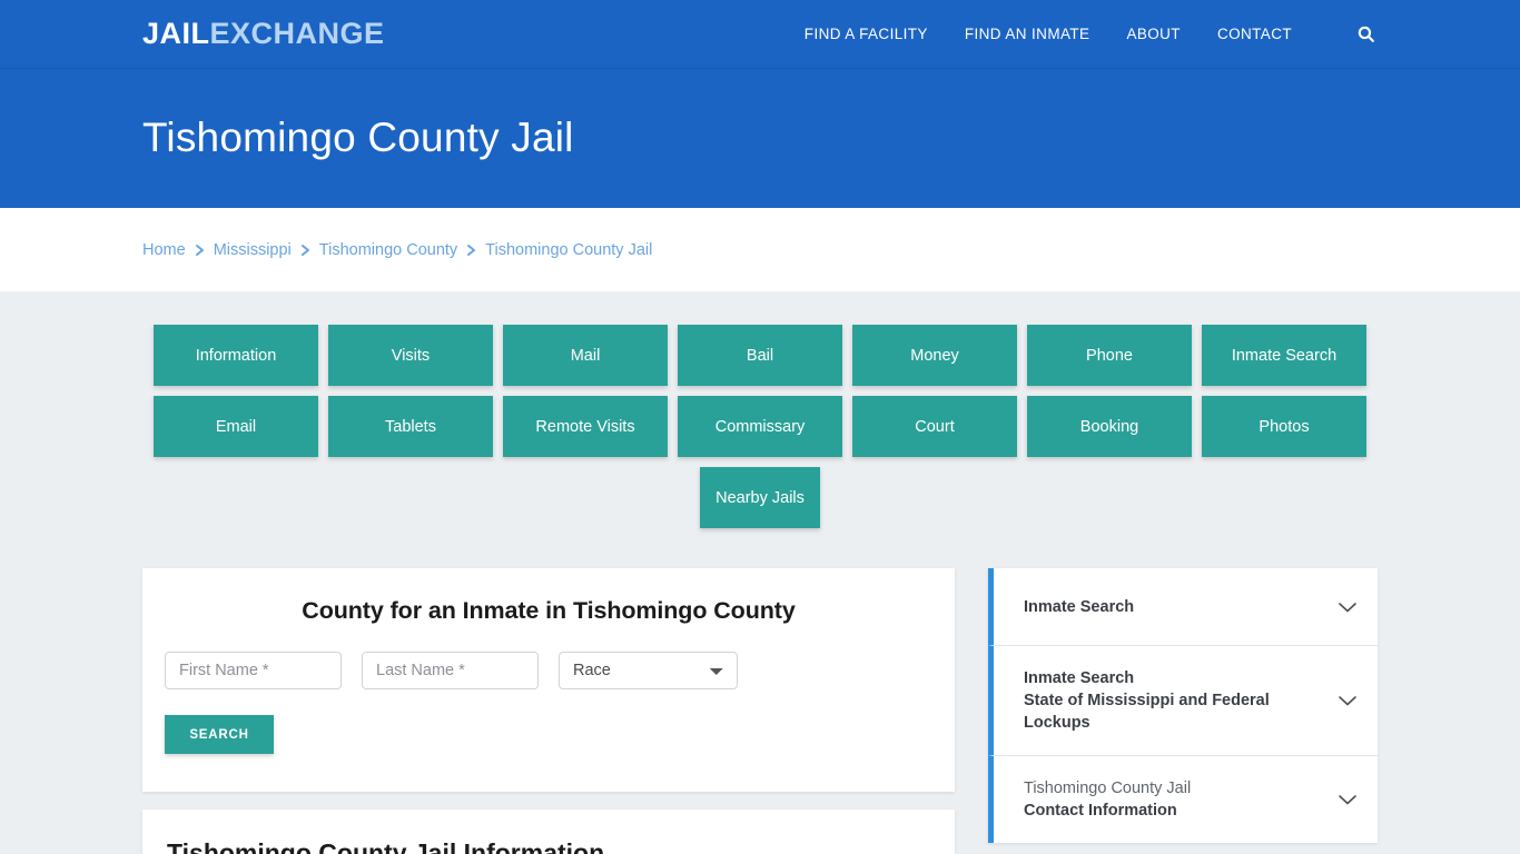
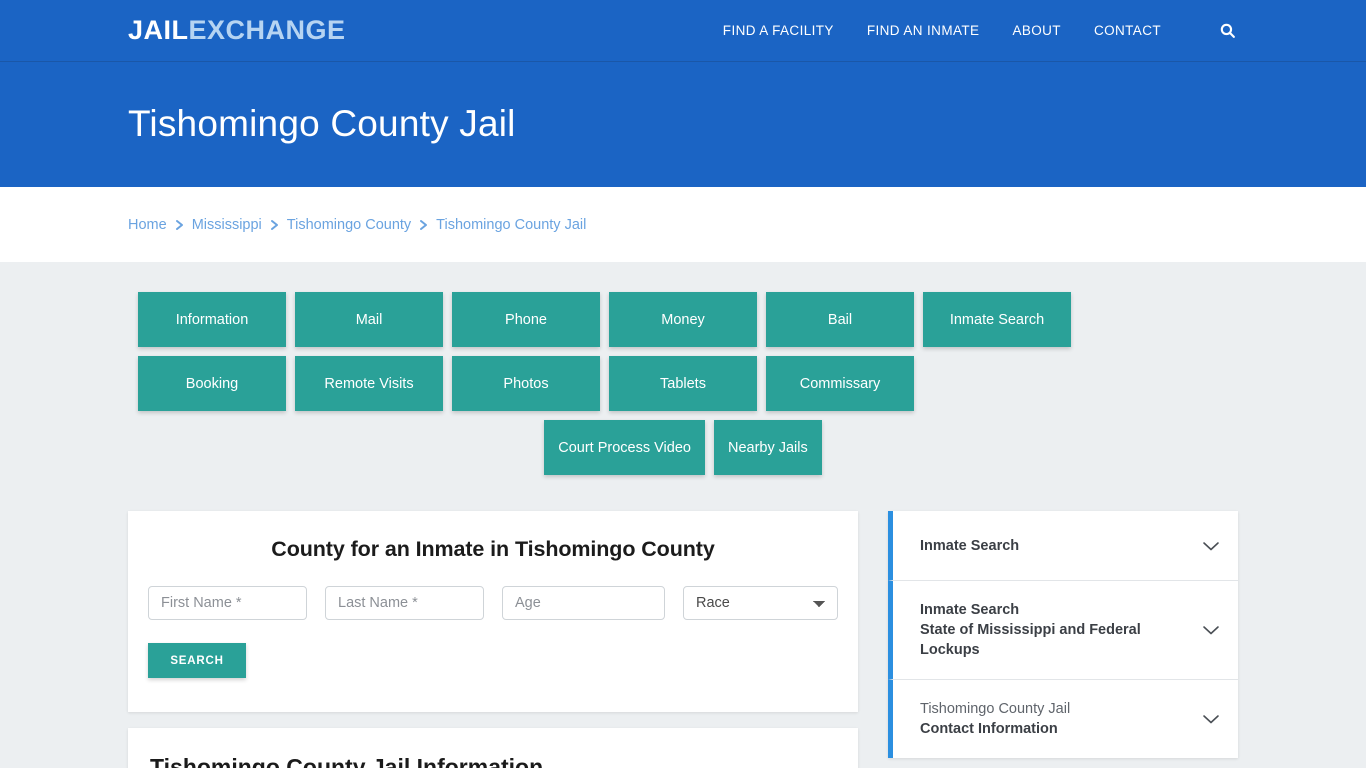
  JAILEXCHANGE
  FIND A FACILITY
  FIND AN INMATE
  ABOUT
  CONTACT
  Tishomingo County Jail
  Home
  Mississippi
  Tishomingo County
  Tishomingo County Jail
  Information
- Visits
  Mail
- Bail
+ Phone
  Money
- Phone
+ Bail
  Inmate Search
- Email
- Tablets
+ Booking
  Remote Visits
- Commissary
+ Photos
- Court
- Booking
+ Tablets
- Photos
+ Commissary
+ Court Process Video
  Nearby Jails
  County for an Inmate in Tishomingo County
  First Name *
  Last Name *
+ Age
  Race
  SEARCH
  Tishomingo County Jail Information
  Inmate Search
  Inmate Search
  State of Mississippi and Federal Lockups
  Tishomingo County Jail
  Contact Information
